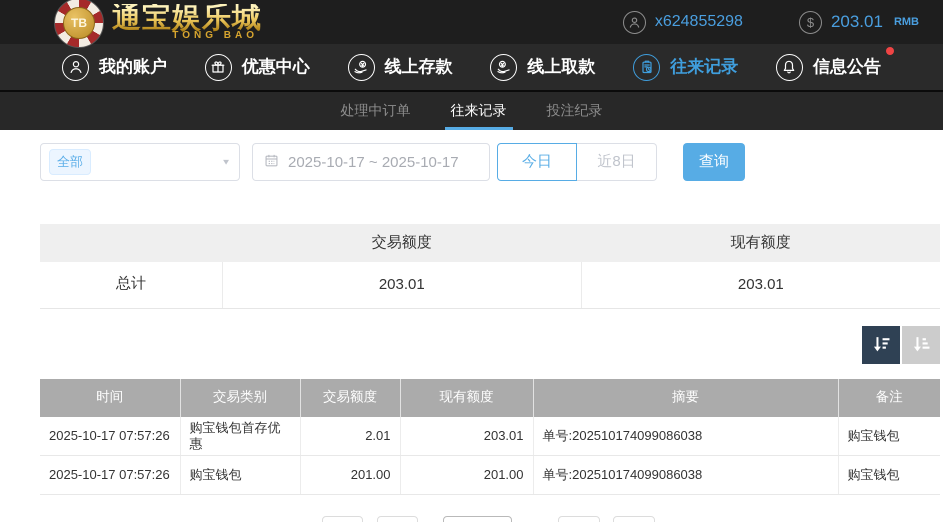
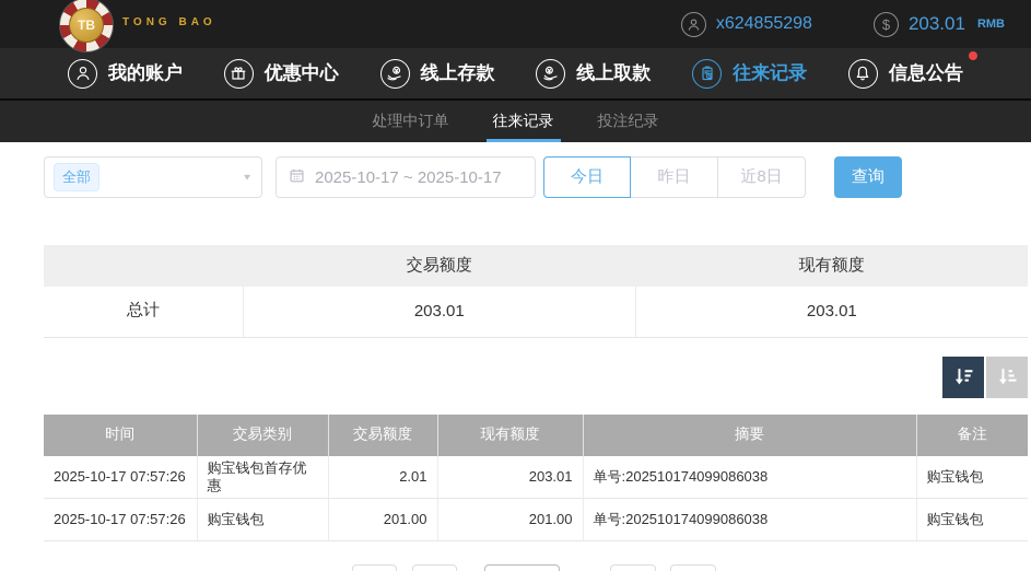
  TB
- 通宝娱乐城
  TONG BAO
  x624855298
  $
  203.01
  RMB
  我的账户
  优惠中心
  线上存款
  线上取款
  往来记录
  信息公告
  处理中订单
  往来记录
  投注纪录
  全部
  ▼
  2025-10-17 ~ 2025-10-17
  今日
+ 昨日
  近8日
  查询
  	交易额度	现有额度
  总计	203.01	203.01
  时间	交易类别	交易额度	现有额度	摘要	备注
  2025-10-17 07:57:26	购宝钱包首存优惠	2.01	203.01	单号:202510174099086038	购宝钱包
  2025-10-17 07:57:26	购宝钱包	201.00	201.00	单号:202510174099086038	购宝钱包
